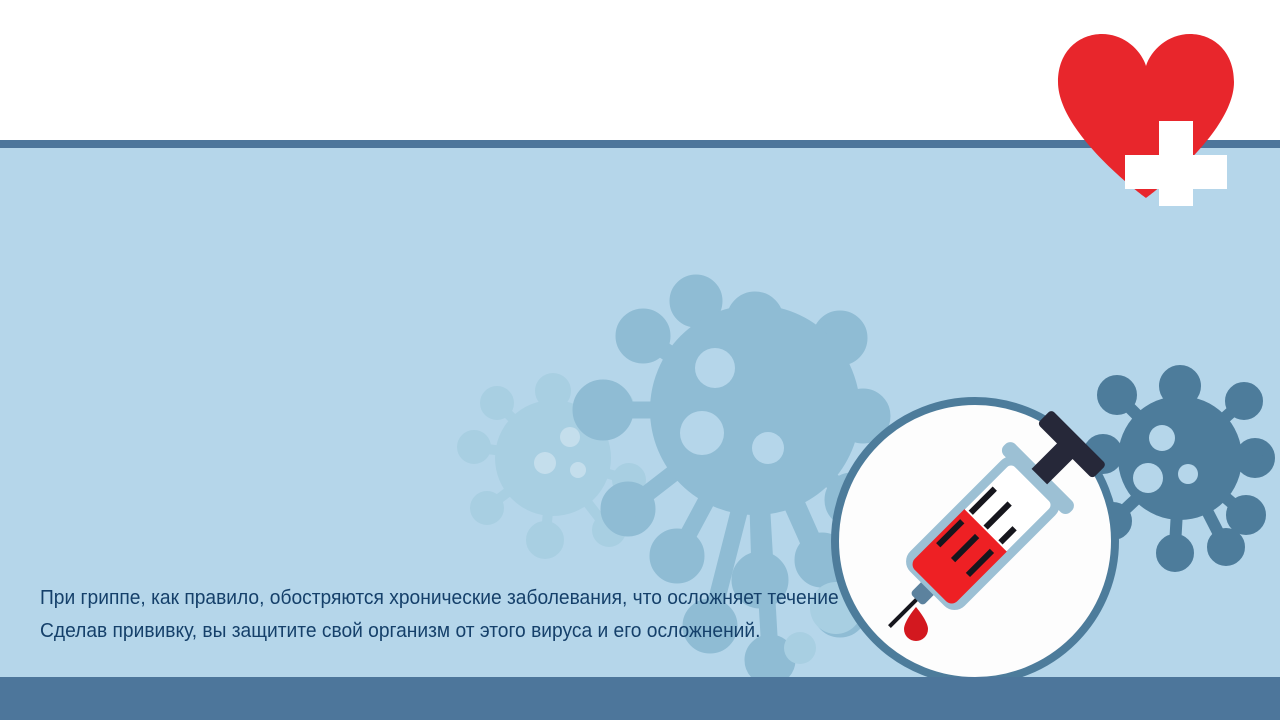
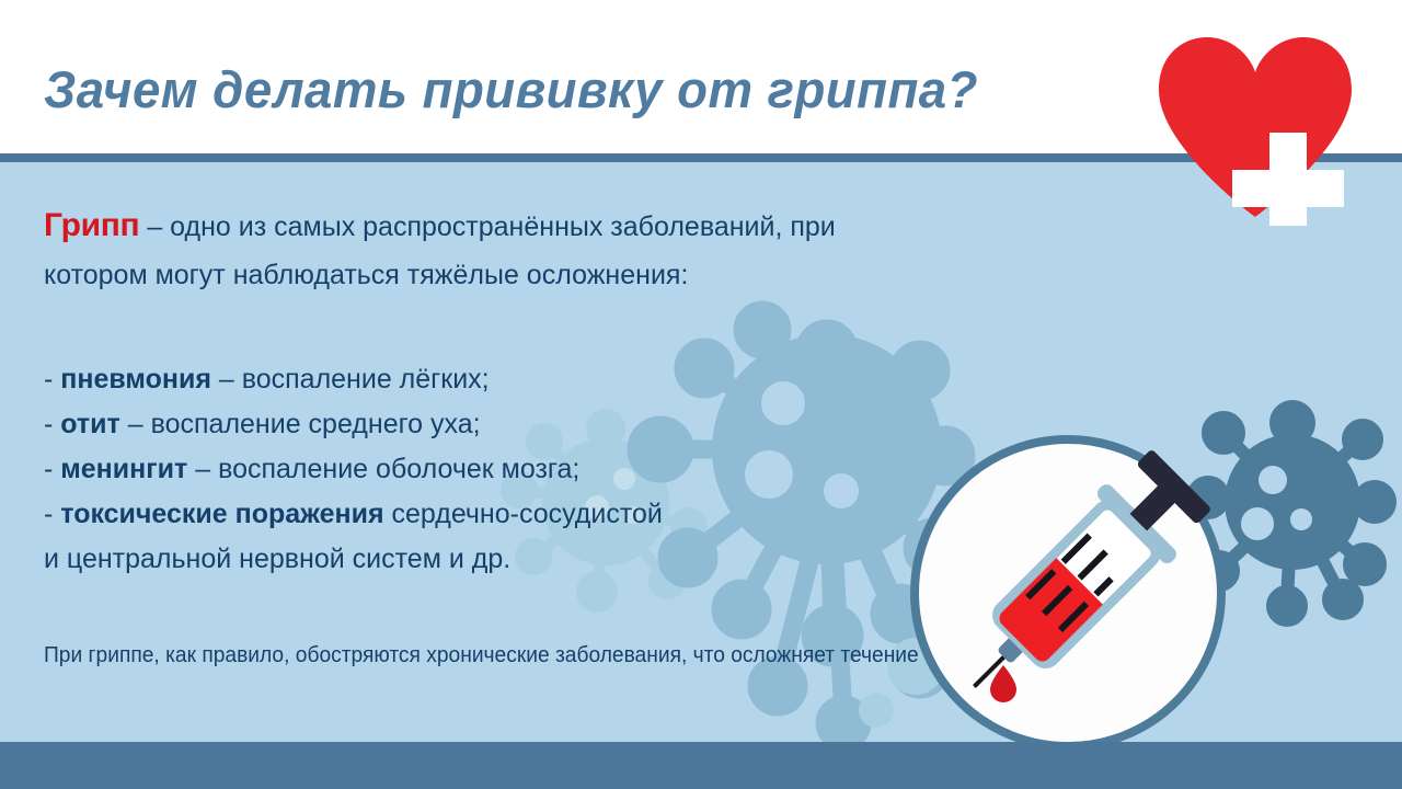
+ Зачем делать прививку от гриппа?
+ Грипп – одно из самых распространённых заболеваний, при котором могут наблюдаться тяжёлые осложнения:
+ - пневмония – воспаление лёгких;
+ - отит – воспаление среднего уха;
+ - менингит – воспаление оболочек мозга;
+ - токсические поражения сердечно-сосудистой
+ и центральной нервной систем и др.
  При гриппе, как правило, обостряются хронические заболевания, что осложняет течение
- Сделав прививку, вы защитите свой организм от этого вируса и его осложнений.
